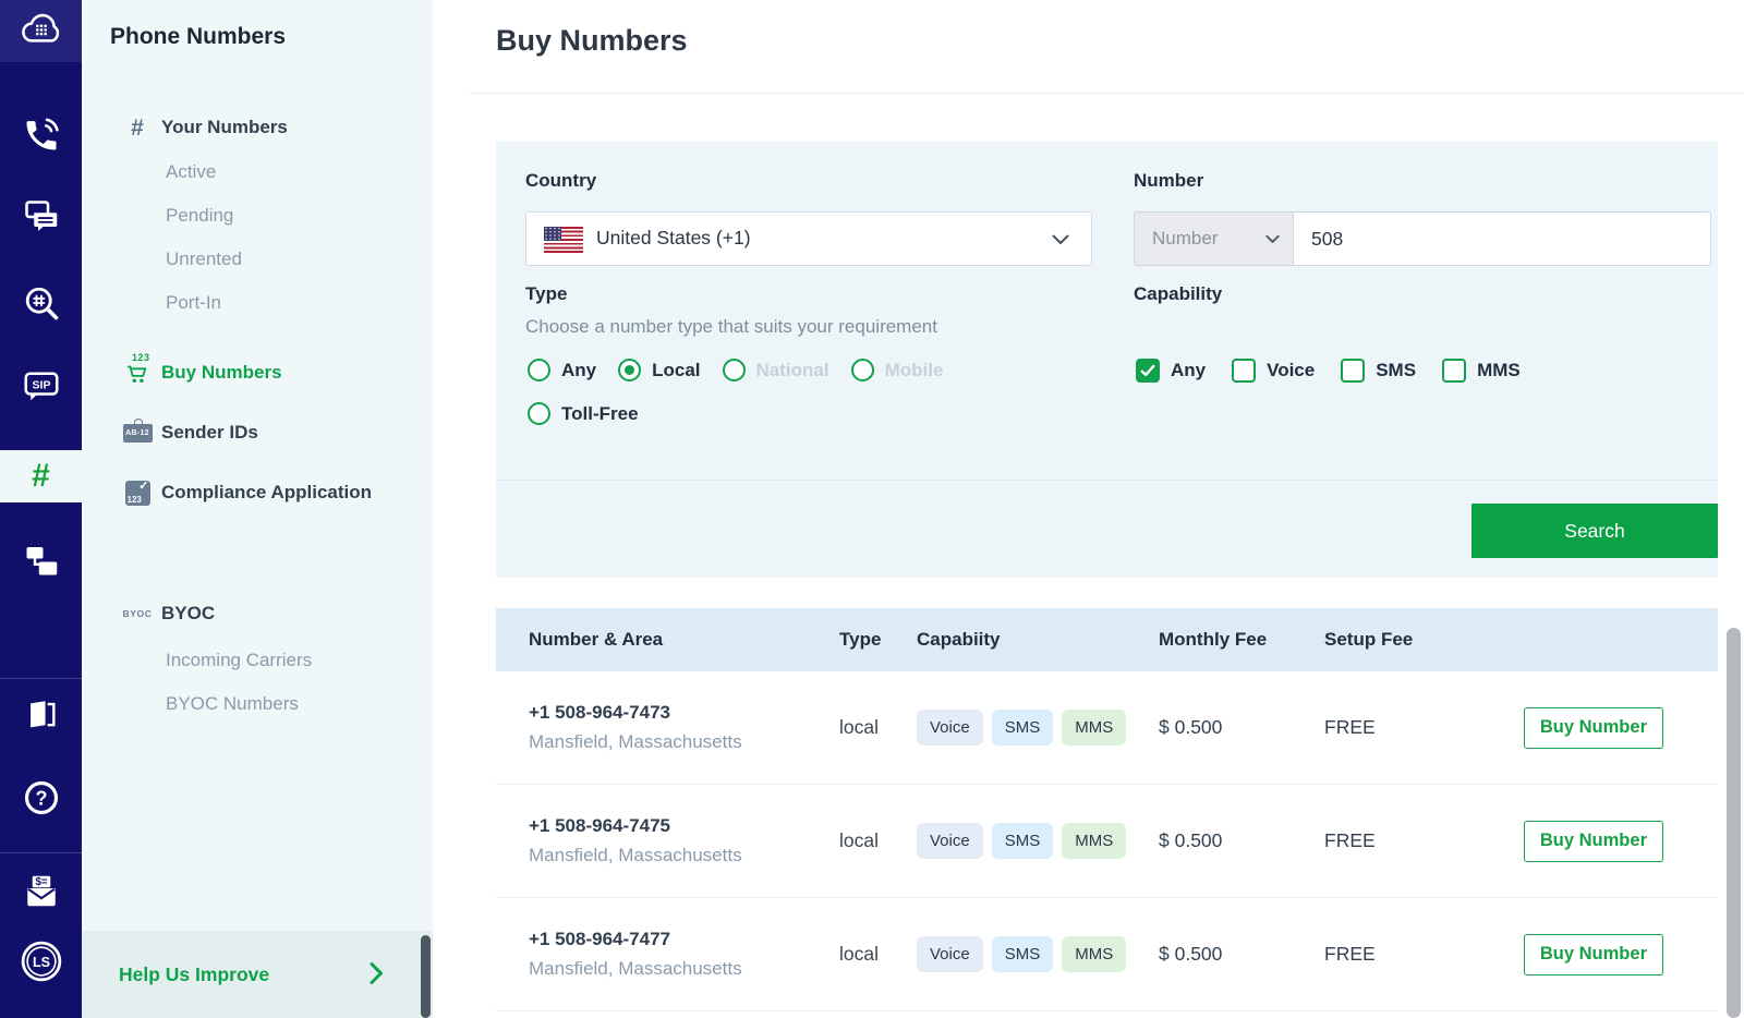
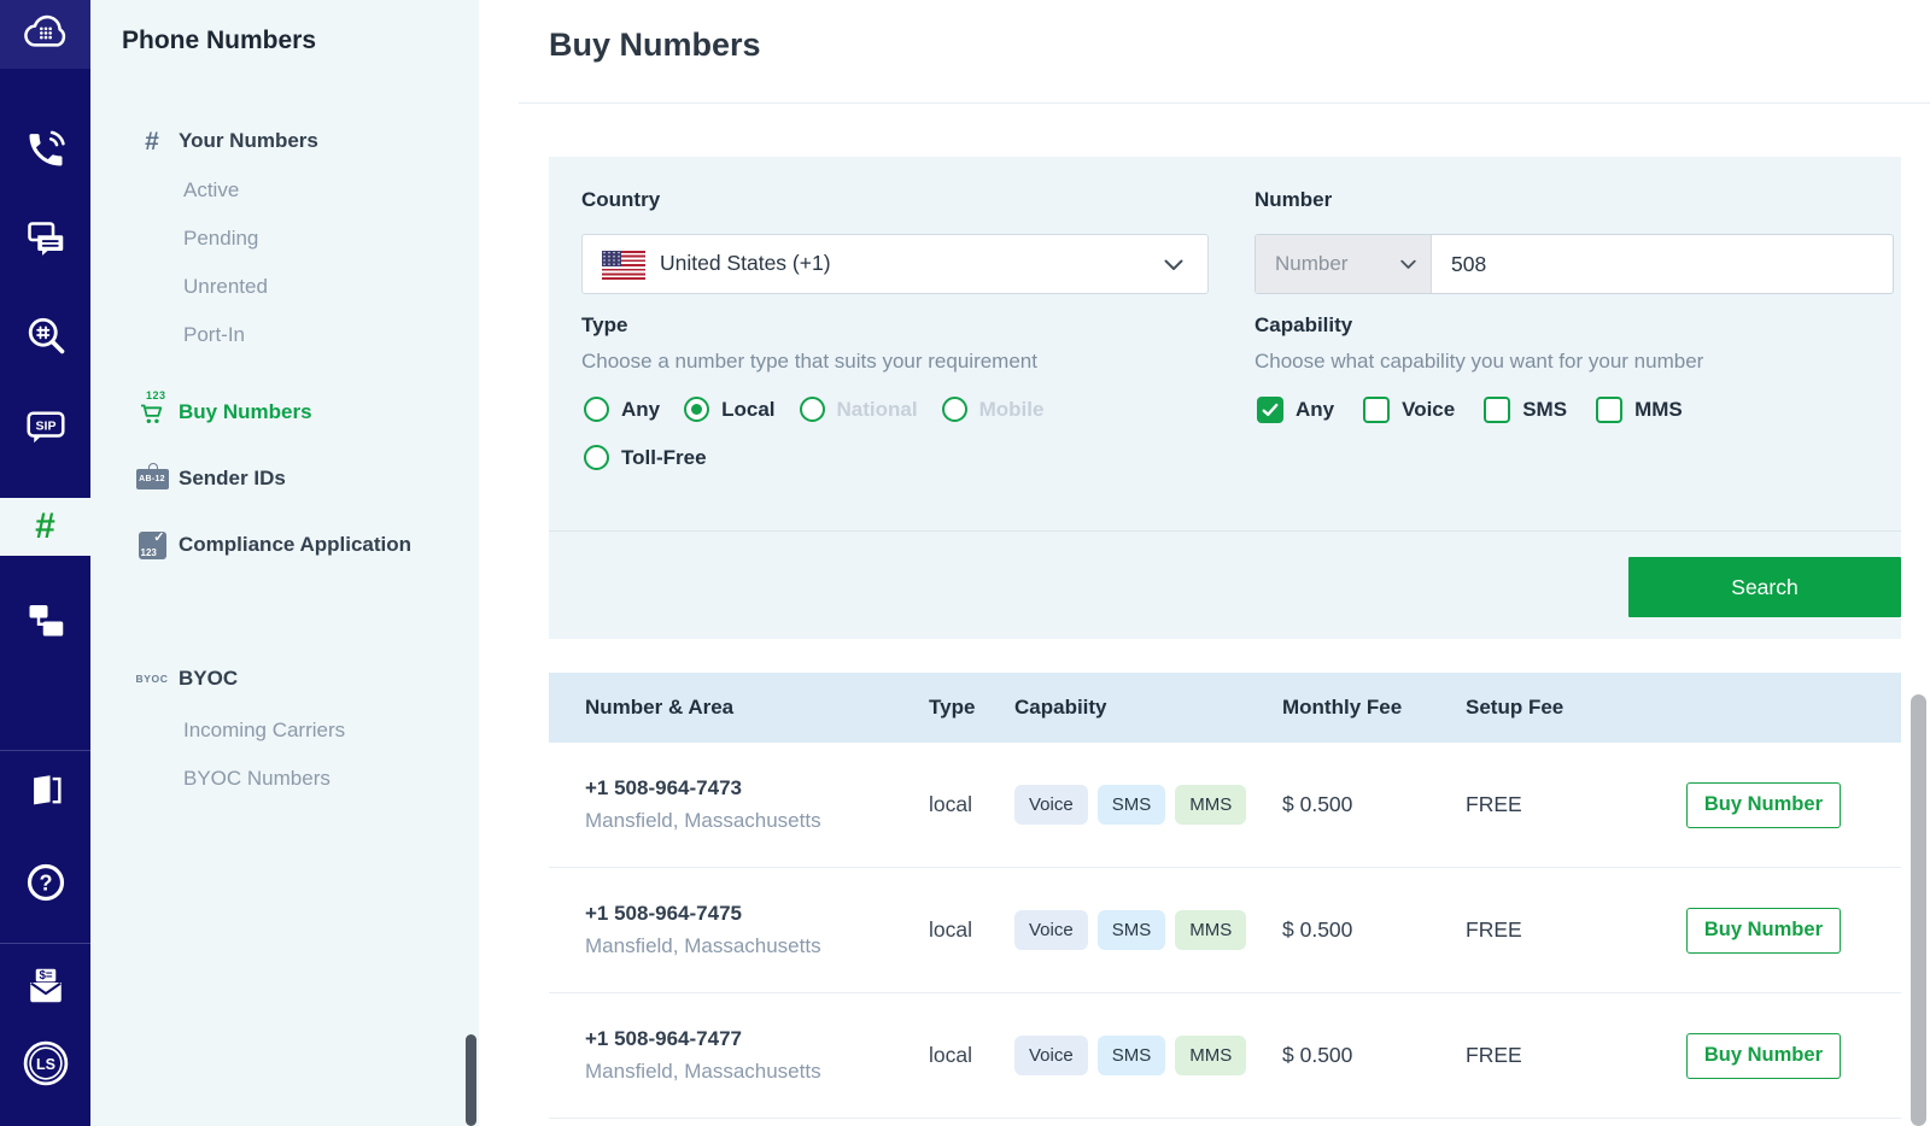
  SIP
  #
  ?
  $=
  LS
  Phone Numbers
  #
  Your Numbers
  Active
  Pending
  Unrented
  Port-In
  123
  Buy Numbers
  Sender IDs
  ✓
  123
  Compliance Application
  BY
  OC
  BYOC
  Incoming Carriers
  BYOC Numbers
- Help Us Improve
  Buy Numbers
  Country
  United States (+1)
  Number
  Number
  508
  Type
  Choose a number type that suits your requirement
  Any
  Local
  National
  Mobile
  Toll-Free
  Capability
+ Choose what capability you want for your number
  Any
  Voice
  SMS
  MMS
  Search
  Number & Area
  Type
  Capabiity
  Monthly Fee
  Setup Fee
  +1 508-964-7473
  Mansfield, Massachusetts
  local
  Voice
  SMS
  MMS
  $ 0.500
  FREE
  Buy Number
  +1 508-964-7475
  Mansfield, Massachusetts
  local
  Voice
  SMS
  MMS
  $ 0.500
  FREE
  Buy Number
  +1 508-964-7477
  Mansfield, Massachusetts
  local
  Voice
  SMS
  MMS
  $ 0.500
  FREE
  Buy Number
